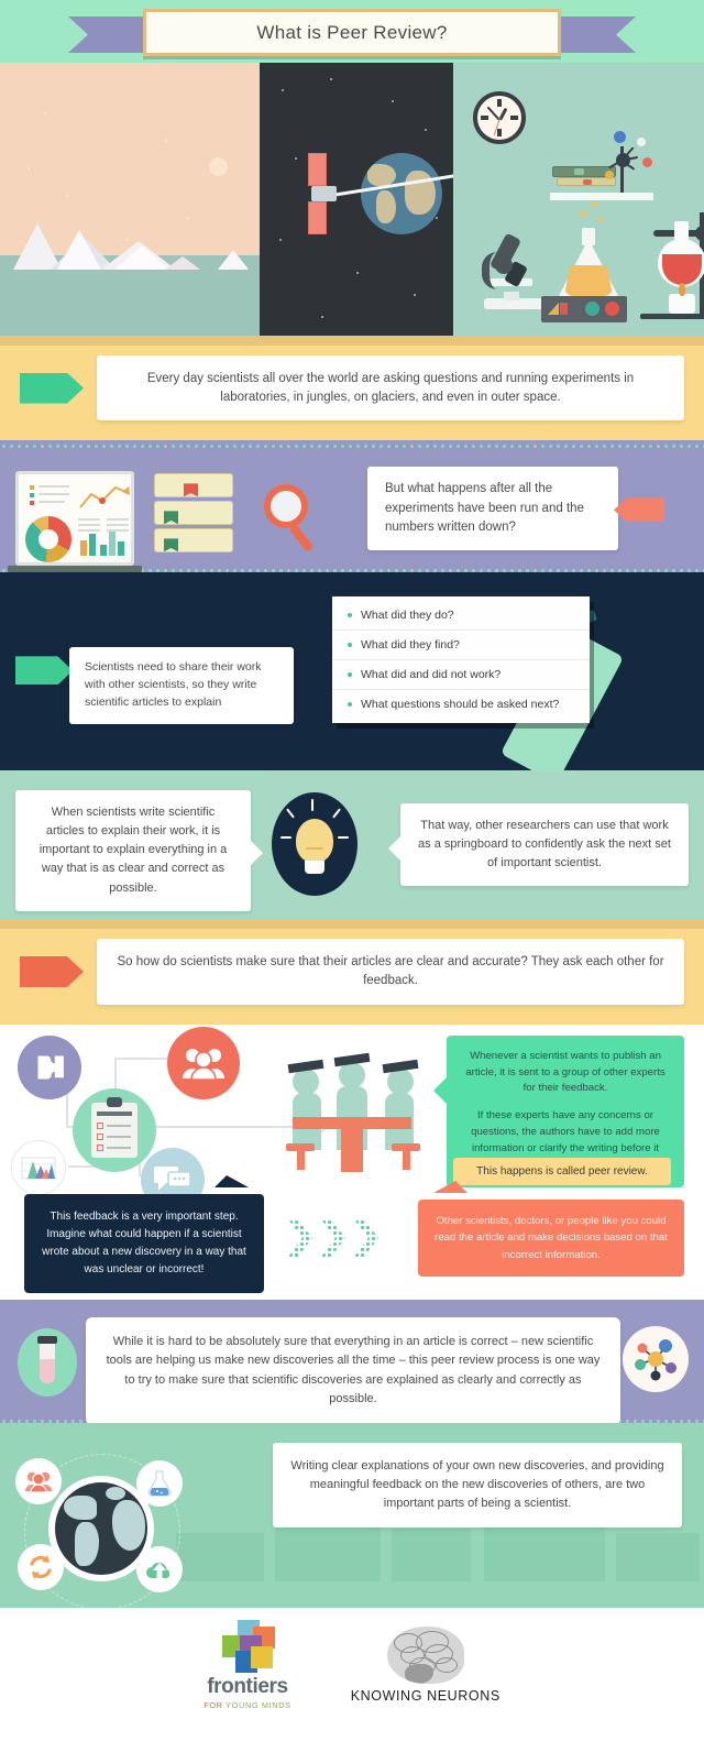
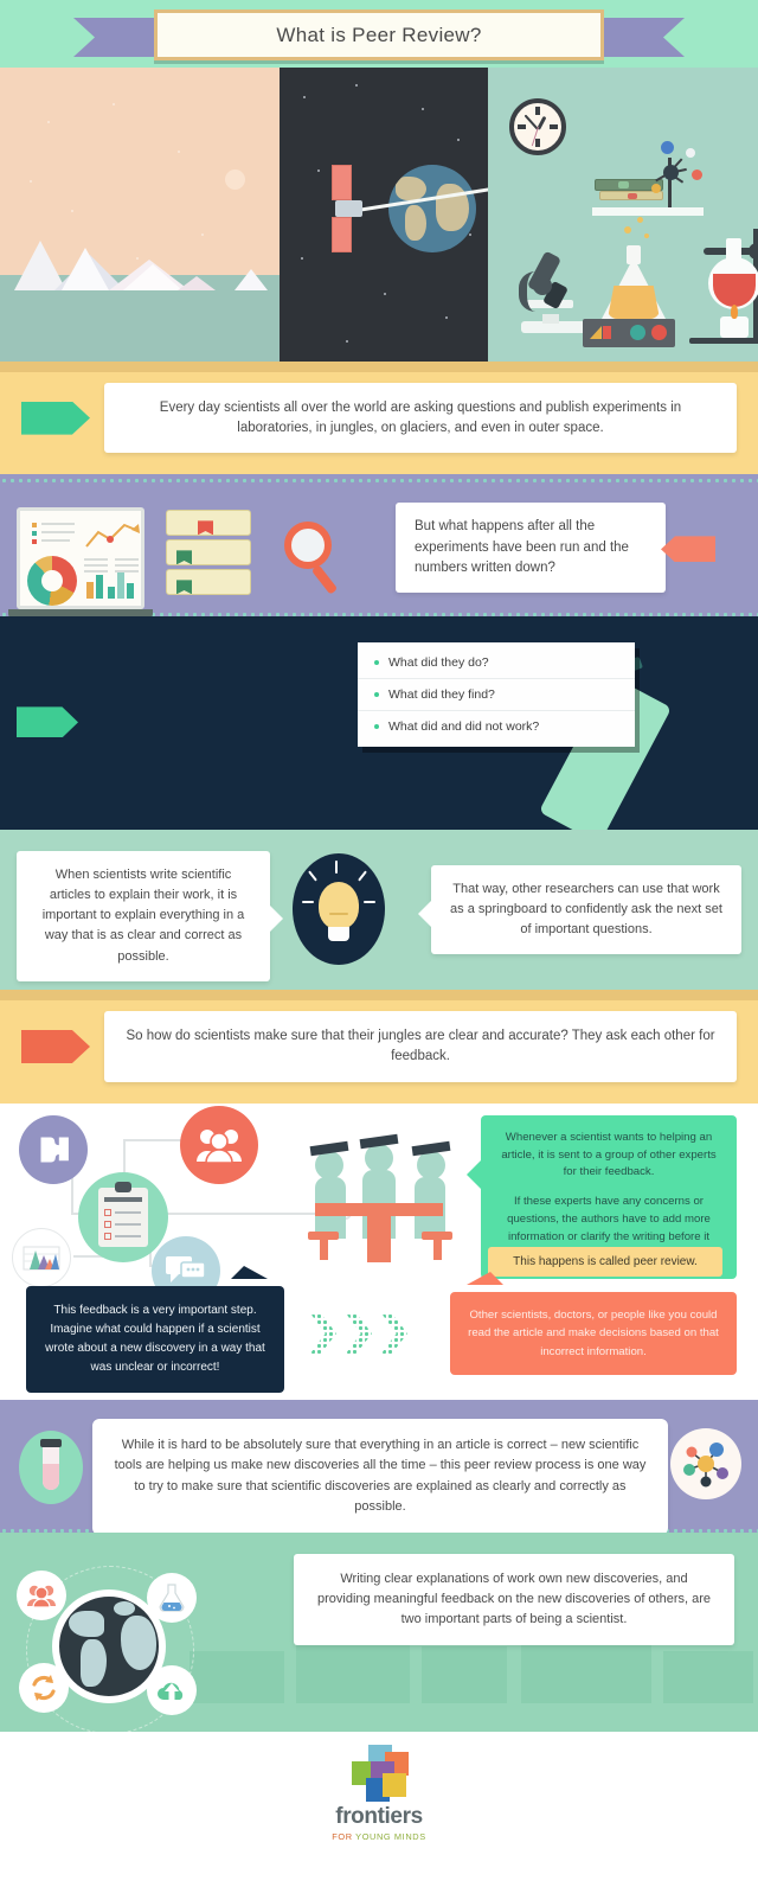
  What is Peer Review?
- Every day scientists all over the world are asking questions and running experiments in laboratories, in jungles, on glaciers, and even in outer space.
+ Every day scientists all over the world are asking questions and publish experiments in laboratories, in jungles, on glaciers, and even in outer space.
  But what happens after all the experiments have been run and the numbers written down?
- Scientists need to share their work with other scientists, so they write scientific articles to explain
  What did they do?
  What did they find?
  What did and did not work?
- What questions should be asked next?
  When scientists write scientific articles to explain their work, it is important to explain everything in a way that is as clear and correct as possible.
- That way, other researchers can use that work as a springboard to confidently ask the next set of important scientist.
+ That way, other researchers can use that work as a springboard to confidently ask the next set of important questions.
- So how do scientists make sure that their articles are clear and accurate? They ask each other for feedback.
+ So how do scientists make sure that their jungles are clear and accurate? They ask each other for feedback.
- Whenever a scientist wants to publish an article, it is sent to a group of other experts for their feedback.
+ Whenever a scientist wants to helping an article, it is sent to a group of other experts for their feedback.
  If these experts have any concerns or questions, the authors have to add more information or clarify the writing before it
  This happens is called peer review.
  This feedback is a very important step. Imagine what could happen if a scientist wrote about a new discovery in a way that was unclear or incorrect!
  Other scientists, doctors, or people like you could read the article and make decisions based on that incorrect information.
  While it is hard to be absolutely sure that everything in an article is correct – new scientific tools are helping us make new discoveries all the time – this peer review process is one way to try to make sure that scientific discoveries are explained as clearly and correctly as possible.
- Writing clear explanations of your own new discoveries, and providing meaningful feedback on the new discoveries of others, are two important parts of being a scientist.
+ Writing clear explanations of work own new discoveries, and providing meaningful feedback on the new discoveries of others, are two important parts of being a scientist.
  frontiers
  FOR YOUNG MINDS
- KNOWING NEURONS
